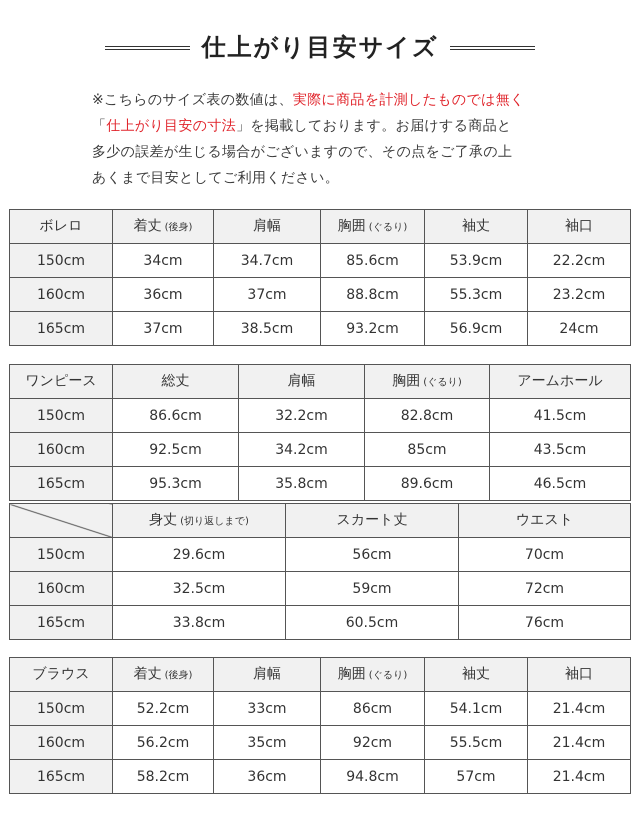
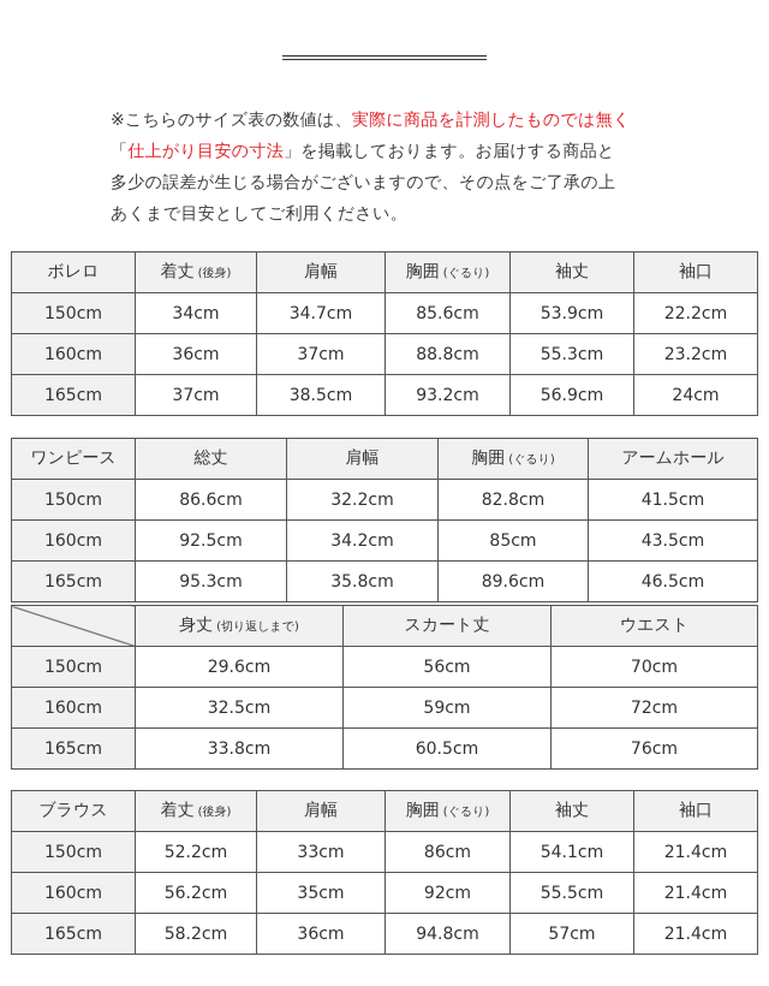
- 仕上がり目安サイズ
  ※こちらのサイズ表の数値は、実際に商品を計測したものでは無く
  「仕上がり目安の寸法」を掲載しております。お届けする商品と
  多少の誤差が生じる場合がございますので、その点をご了承の上
  あくまで目安としてご利用ください。
  ボレロ	着丈 (後身)	肩幅	胸囲 (ぐるり)	袖丈	袖口
  150cm	34cm	34.7cm	85.6cm	53.9cm	22.2cm
  160cm	36cm	37cm	88.8cm	55.3cm	23.2cm
  165cm	37cm	38.5cm	93.2cm	56.9cm	24cm
  ワンピース	総丈	肩幅	胸囲 (ぐるり)	アームホール
  150cm	86.6cm	32.2cm	82.8cm	41.5cm
  160cm	92.5cm	34.2cm	85cm	43.5cm
  165cm	95.3cm	35.8cm	89.6cm	46.5cm
  	身丈 (切り返しまで)	スカート丈	ウエスト
  150cm	29.6cm	56cm	70cm
  160cm	32.5cm	59cm	72cm
  165cm	33.8cm	60.5cm	76cm
  ブラウス	着丈 (後身)	肩幅	胸囲 (ぐるり)	袖丈	袖口
  150cm	52.2cm	33cm	86cm	54.1cm	21.4cm
  160cm	56.2cm	35cm	92cm	55.5cm	21.4cm
  165cm	58.2cm	36cm	94.8cm	57cm	21.4cm
